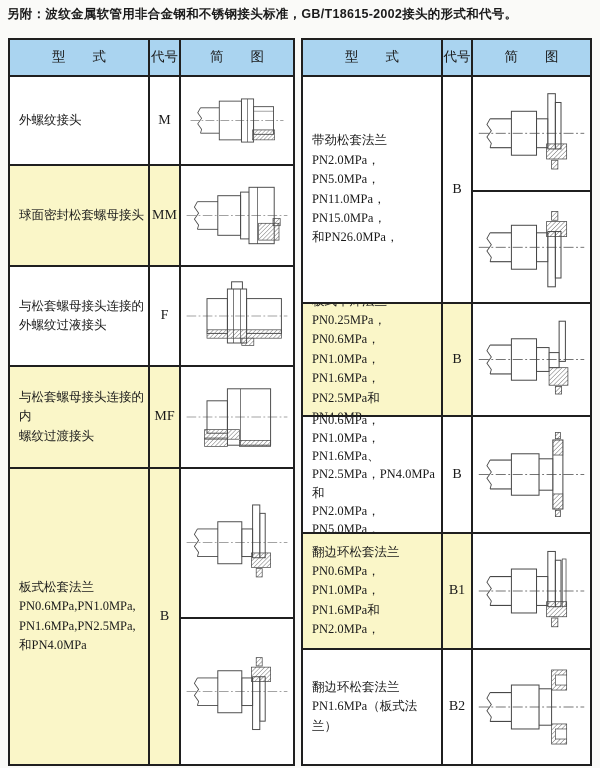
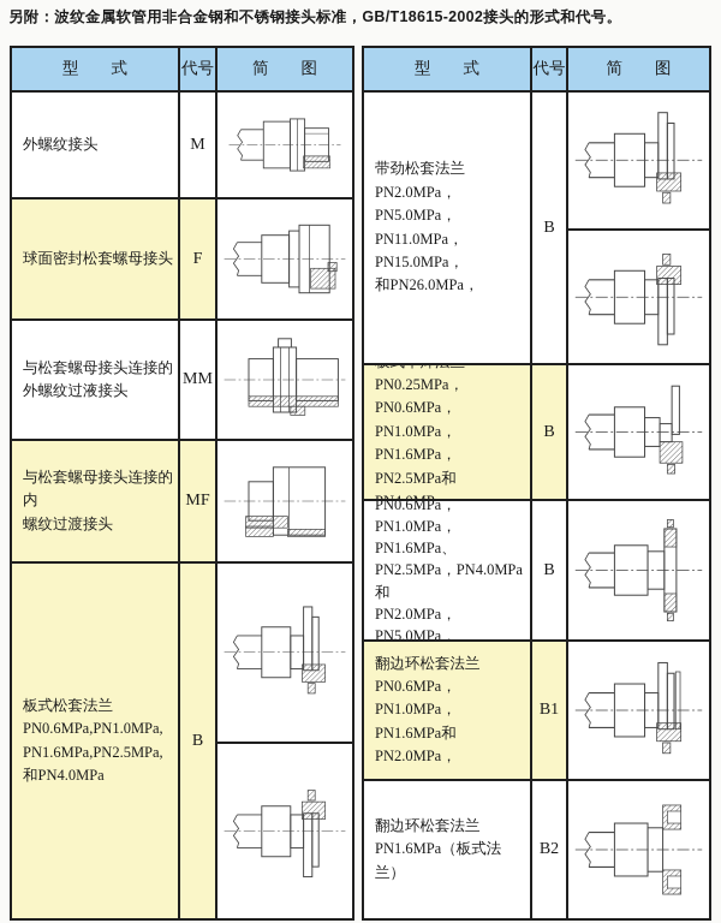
  另附：波纹金属软管用非合金钢和不锈钢接头标准，GB/T18615-2002接头的形式和代号。
  型 式
  代号
  简 图
  外螺纹接头
  M
  球面密封松套螺母接头
- MM
+ F
  与松套螺母接头连接的
  外螺纹过液接头
- F
+ MM
  与松套螺母接头连接的内
  螺纹过渡接头
  MF
  板式松套法兰
  PN0.6MPa,PN1.0MPa,
  PN1.6MPa,PN2.5MPa,
  和PN4.0MPa
  B
  型 式
  代号
  简 图
  带劲松套法兰
  PN2.0MPa，PN5.0MPa，
  PN11.0MPa，PN15.0MPa，
  和PN26.0MPa，
  B
  PN0.25MPa，PN0.6MPa，
  PN1.0MPa，PN1.6MPa，
  B
  PN1.0MPa，PN1.6MPa、
  PN2.5MPa，PN4.0MPa和
  PN2.0MPa，PN5.0MPa，
  B
  翻边环松套法兰
  PN0.6MPa，PN1.0MPa，
  PN1.6MPa和PN2.0MPa，
  B1
  翻边环松套法兰
  PN1.6MPa（板式法兰）
  B2
